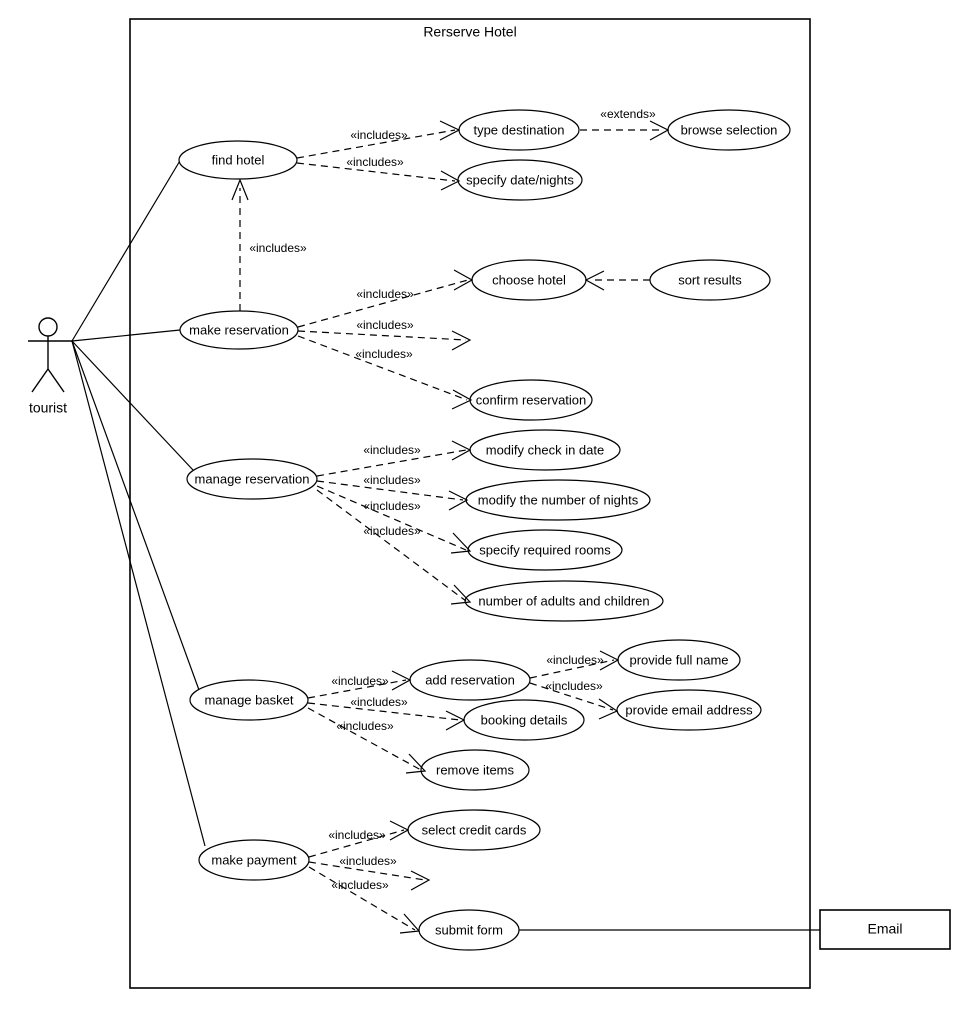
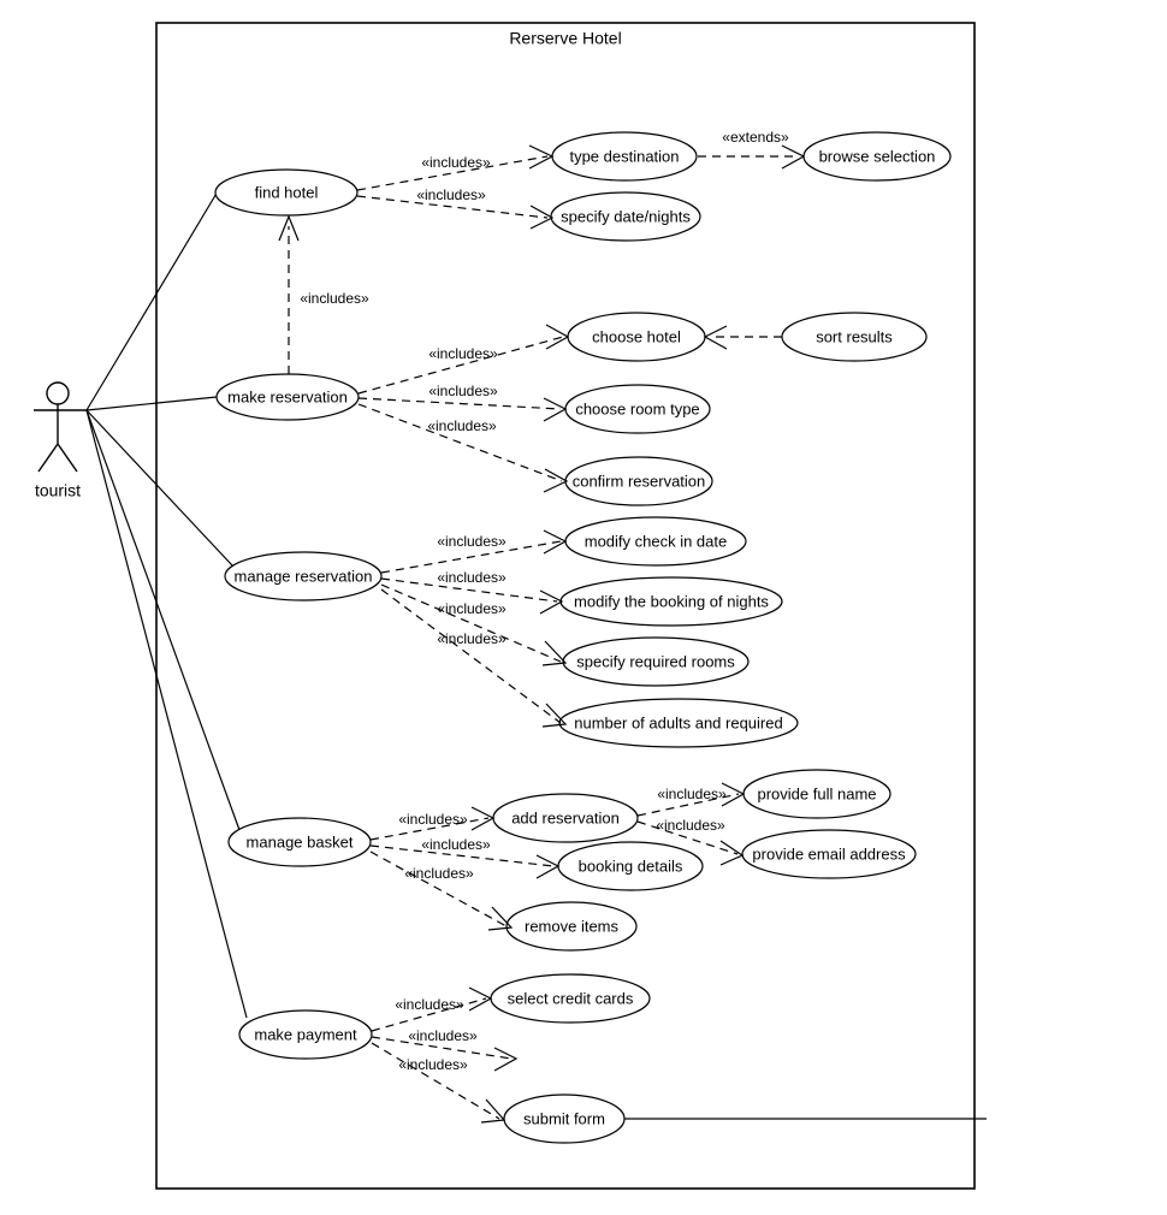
  Rerserve Hotel
  tourist
  find hotel
  type destination
  browse selection
  specify date/nights
  «includes»
  «includes»
  «extends»
  make reservation
  choose hotel
  sort results
+ choose room type
  confirm reservation
  «includes»
  «includes»
  «includes»
  «includes»
  manage reservation
  modify check in date
- modify the number of nights
+ modify the booking of nights
  specify required rooms
- number of adults and children
+ number of adults and required
  «includes»
  «includes»
  «includes»
  «includes»
  manage basket
  add reservation
  provide full name
  provide email address
  booking details
  remove items
  «includes»
  «includes»
  «includes»
  «includes»
  «includes»
  make payment
  select credit cards
  submit form
  «includes»
  «includes»
  «includes»
- Email
